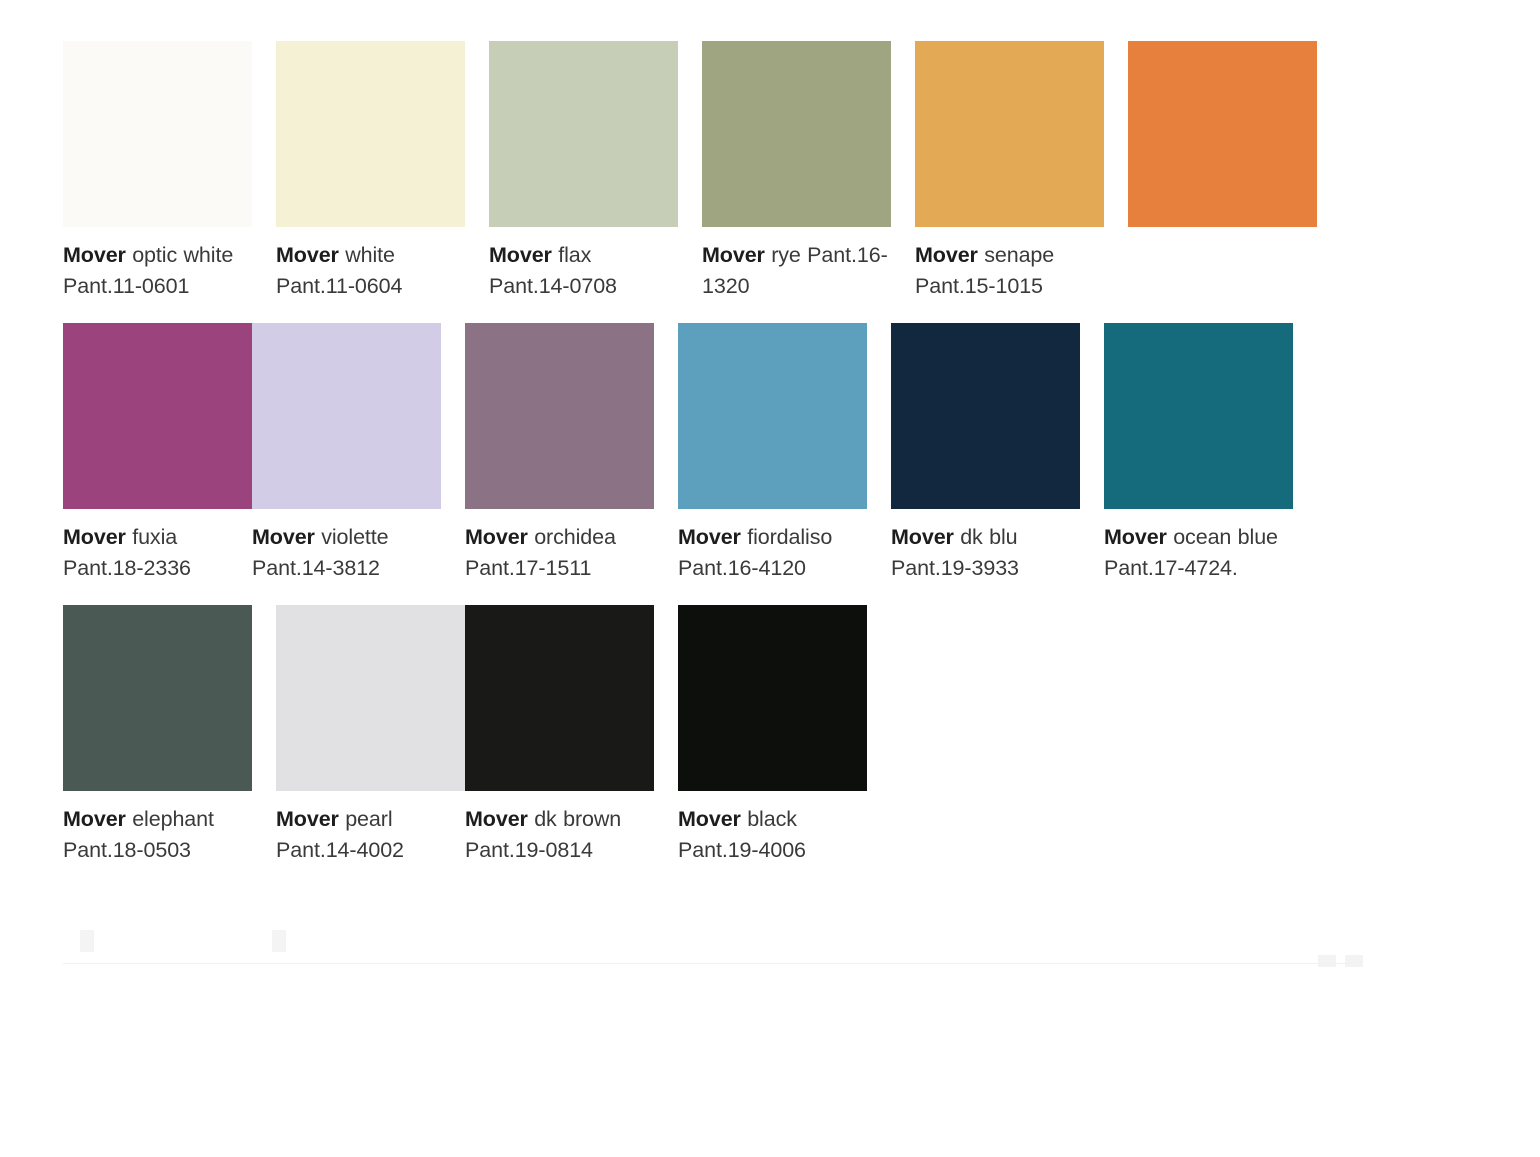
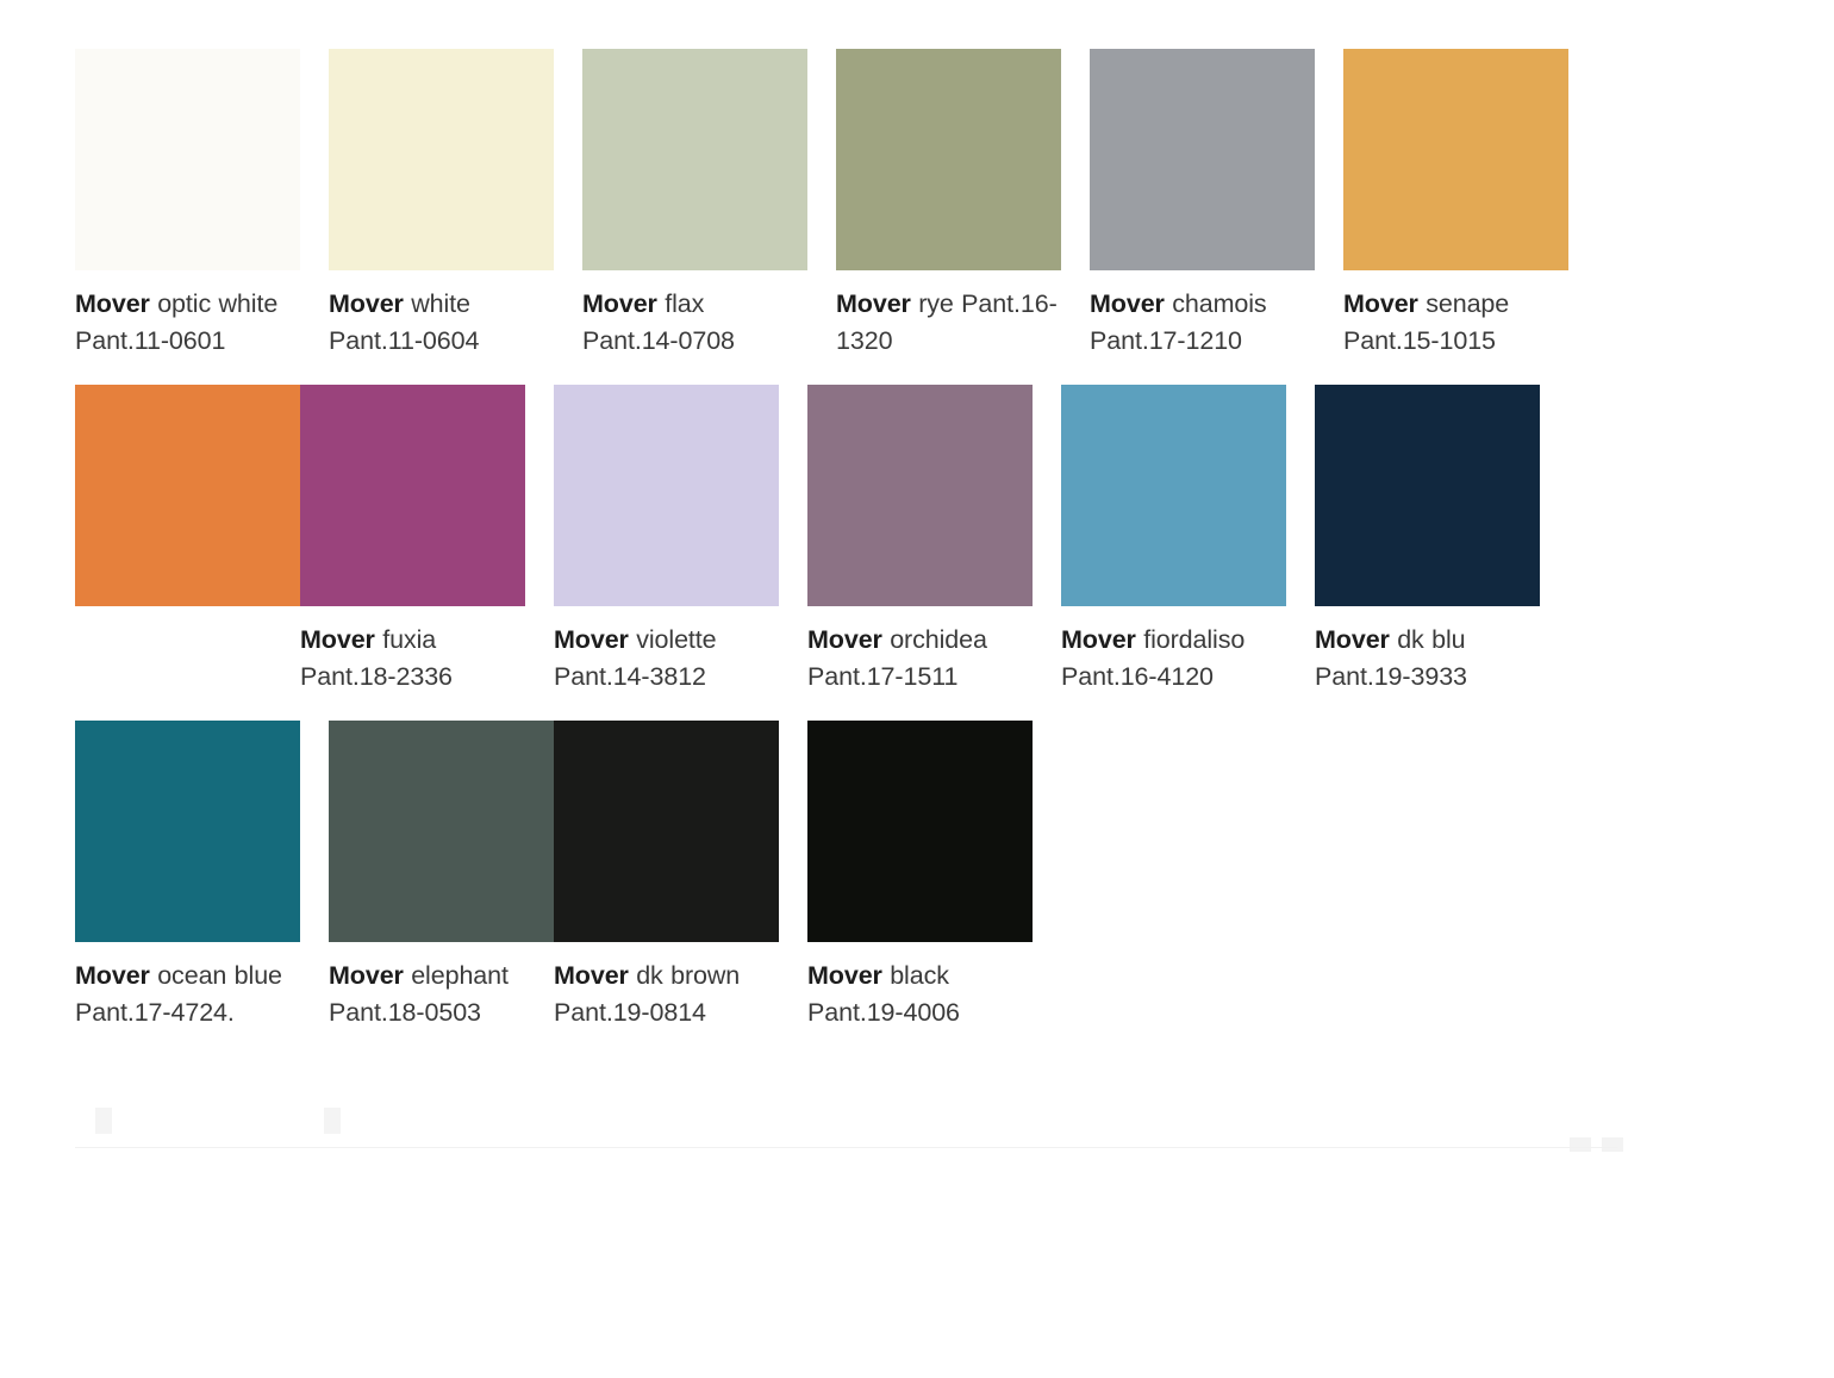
  Mover optic white Pant.11-0601
  Mover white Pant.11-0604
  Mover flax Pant.14-0708
  Mover rye Pant.16-1320
+ Mover chamois Pant.17-1210
  Mover senape Pant.15-1015
  Mover fuxia Pant.18-2336
  Mover violette Pant.14-3812
  Mover orchidea Pant.17-1511
  Mover fiordaliso Pant.16-4120
  Mover dk blu Pant.19-3933
  Mover ocean blue Pant.17-4724.
  Mover elephant Pant.18-0503
- Mover pearl Pant.14-4002
  Mover dk brown Pant.19-0814
  Mover black Pant.19-4006
